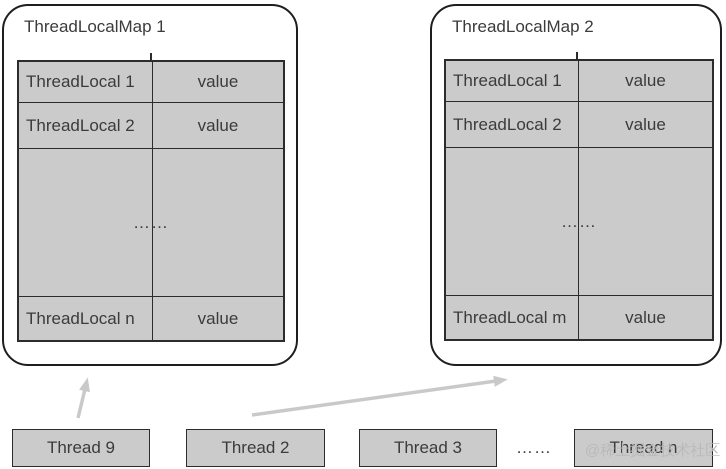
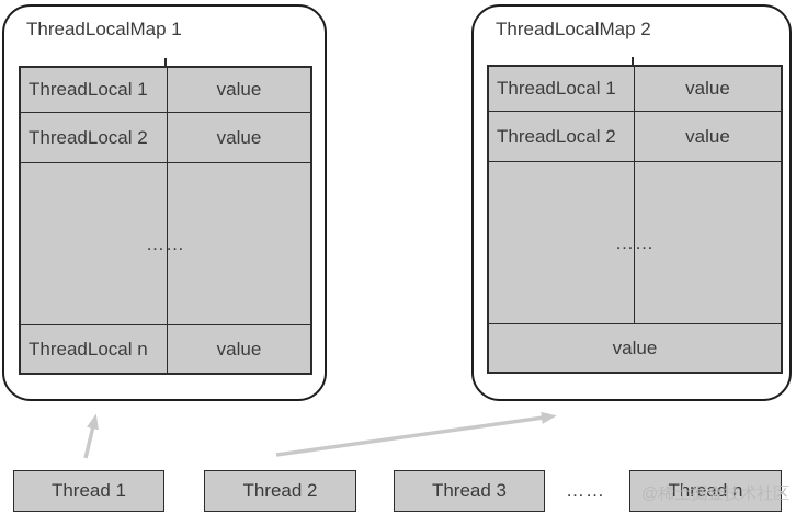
  ThreadLocalMap 1
  ThreadLocal 1
  value
  ThreadLocal 2
  value
  ……
  ThreadLocal n
  value
  ThreadLocalMap 2
  ThreadLocal 1
  value
  ThreadLocal 2
  value
  ……
- ThreadLocal m
  value
- Thread 9
+ Thread 1
  Thread 2
  Thread 3
  ……
  Thread n
  @稀土掘金技术社区
